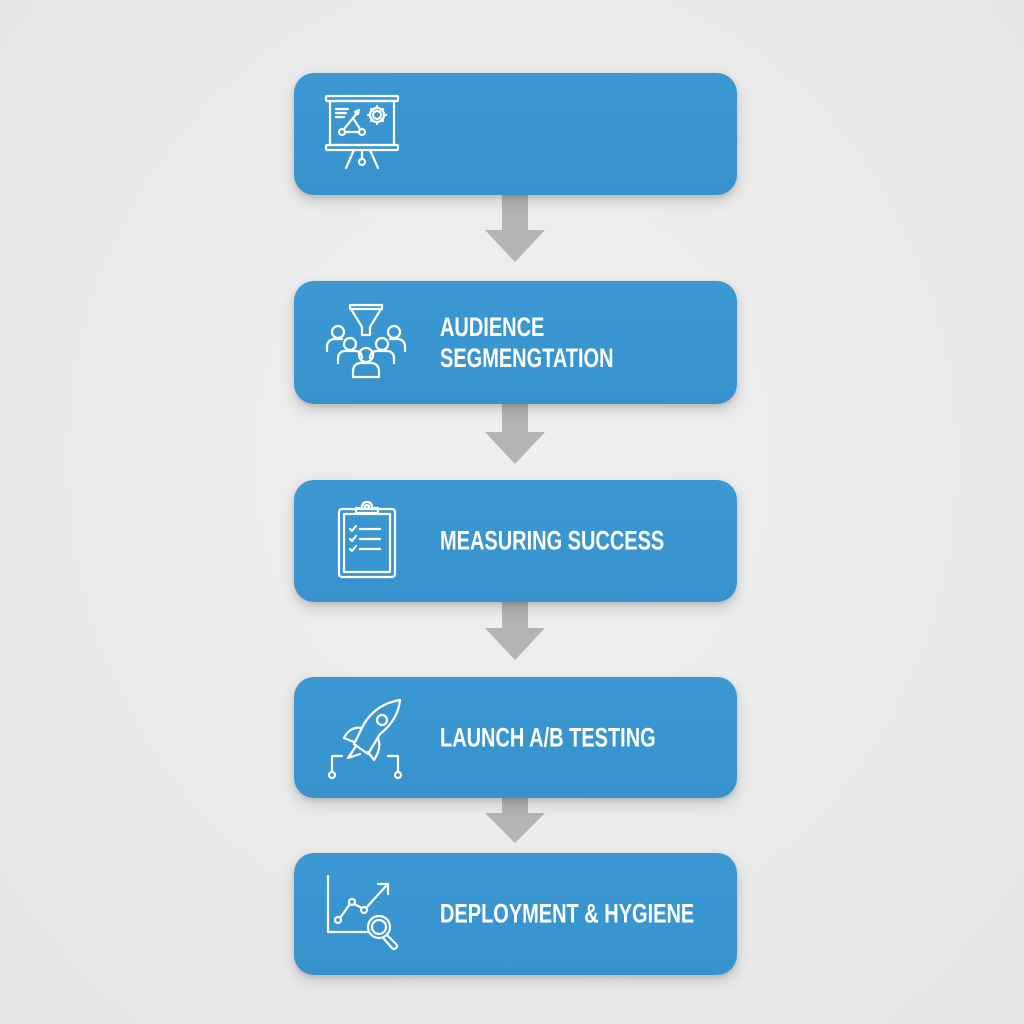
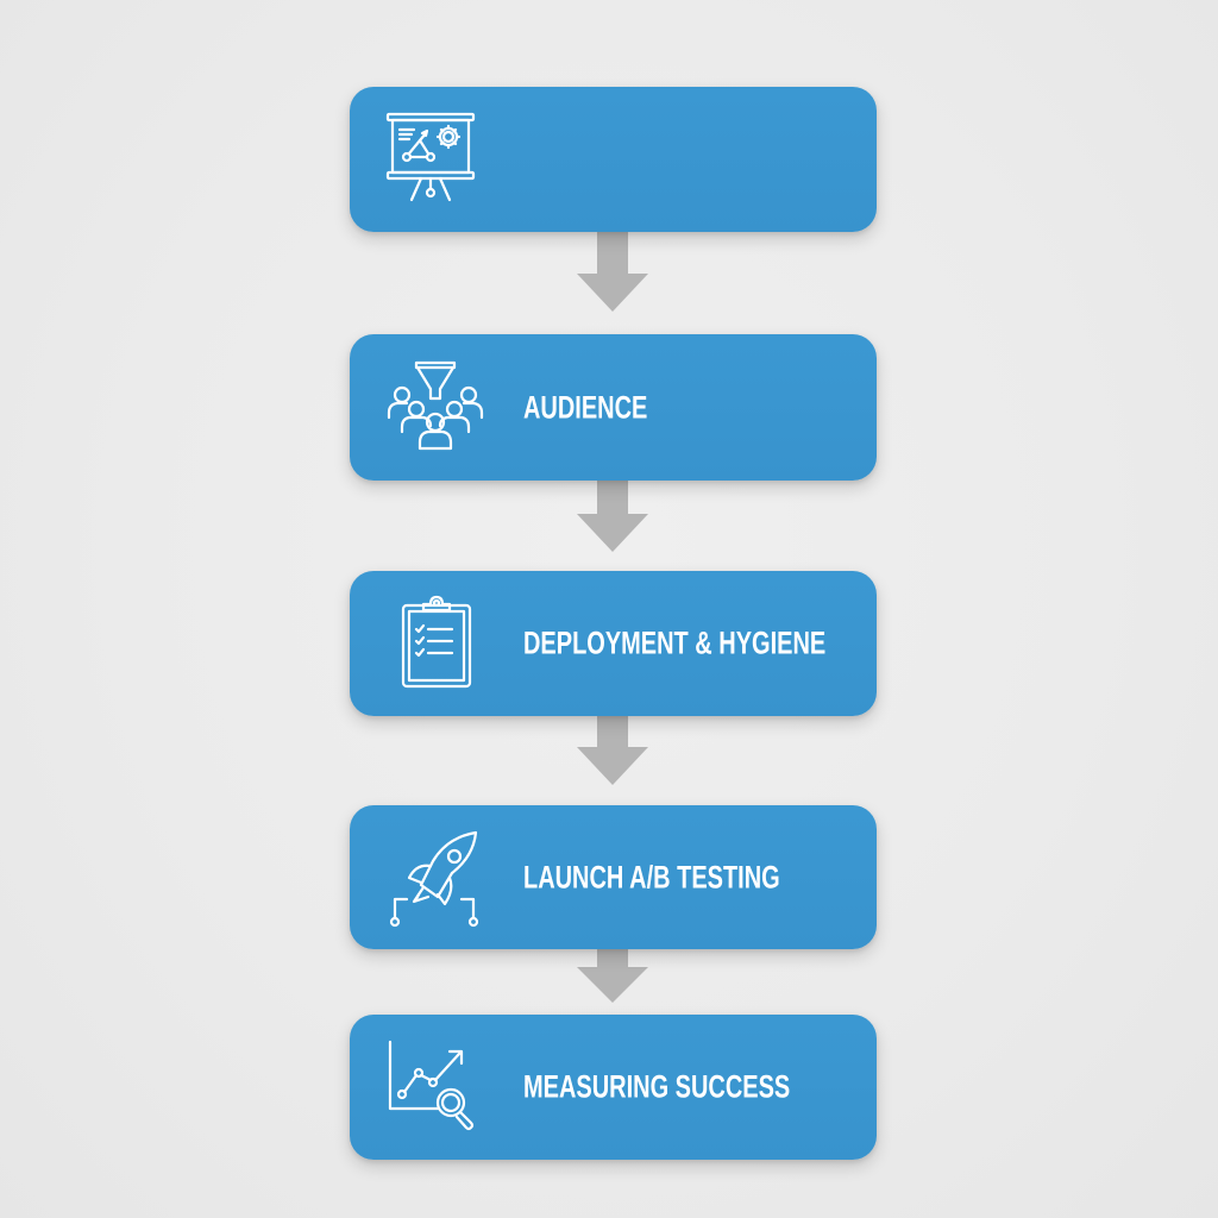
  AUDIENCE
- SEGMENGTATION
- MEASURING SUCCESS
+ DEPLOYMENT & HYGIENE
  LAUNCH A/B TESTING
- DEPLOYMENT & HYGIENE
+ MEASURING SUCCESS
